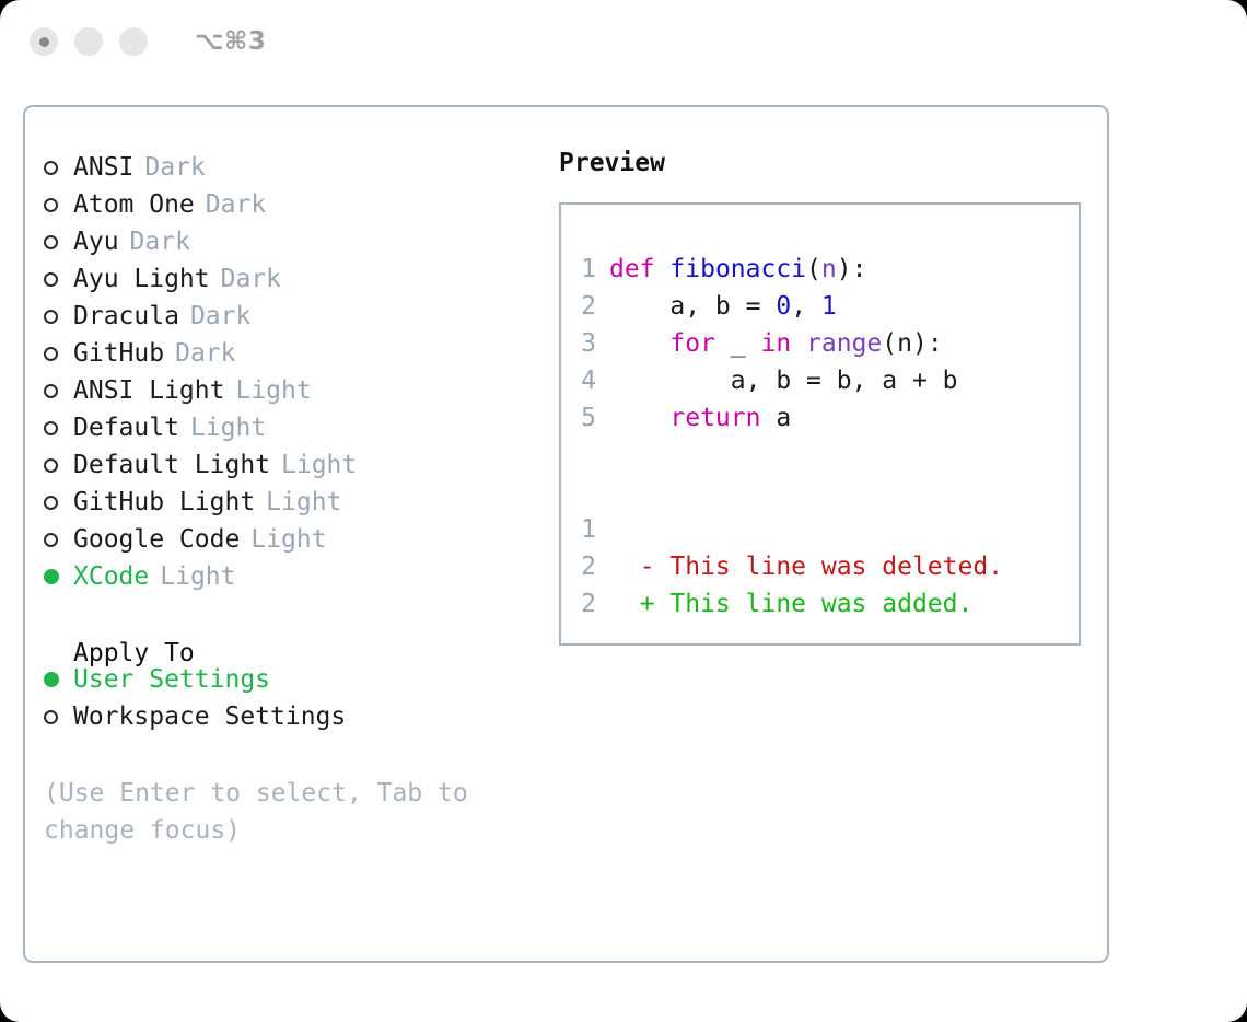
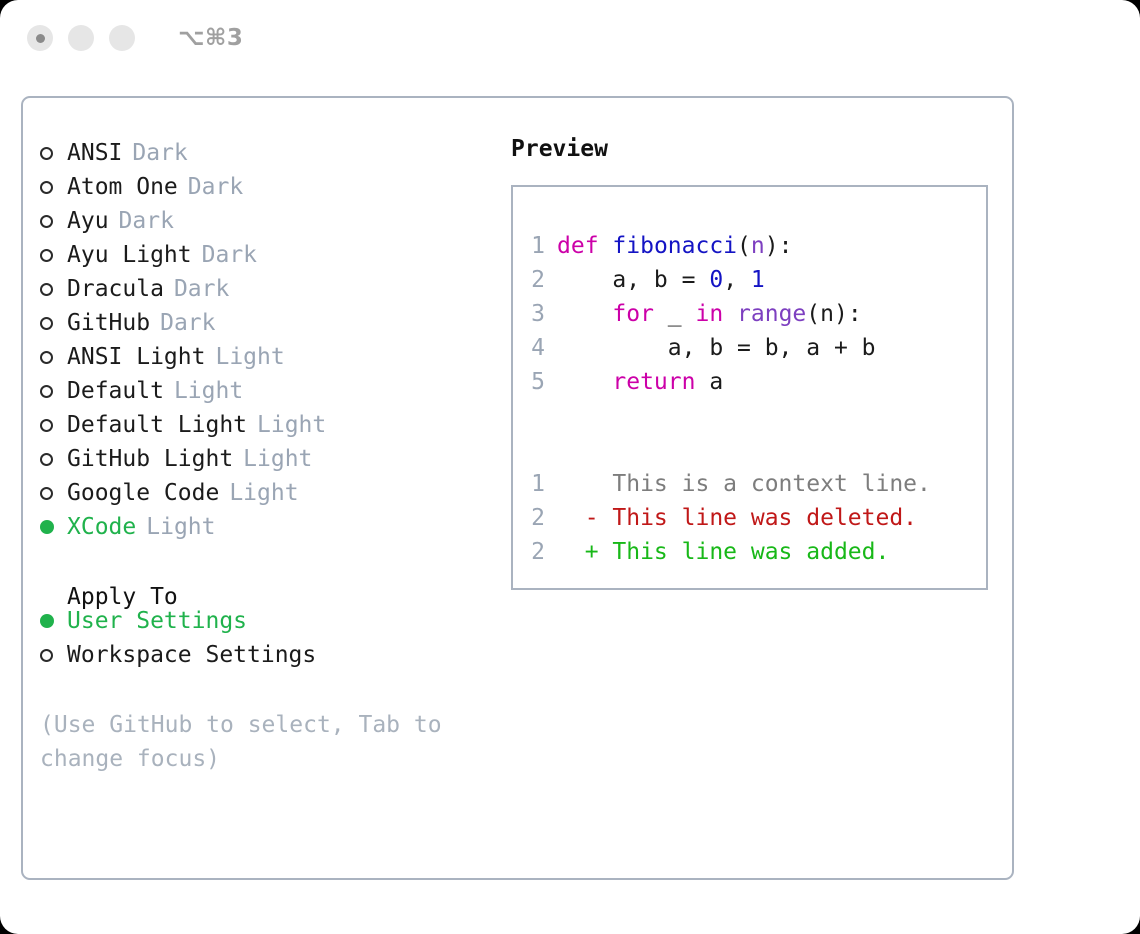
  ⌥⌘3
  ANSI
  Dark
  Atom One
  Dark
  Ayu
  Dark
  Ayu Light
  Dark
  Dracula
  Dark
  GitHub
  Dark
  ANSI Light
  Light
  Default
  Light
  Default Light
  Light
  GitHub Light
  Light
  Google Code
  Light
  XCode
  Light
  Apply To
  User Settings
  Workspace Settings
- (Use Enter to select, Tab to change focus)
+ (Use GitHub to select, Tab to change focus)
  Preview
  1
  def fibonacci(n):
  2
  a, b = 0, 1
  3
  for _ in range(n):
  4
  a, b = b, a + b
  5
  return a
  1
+ This is a context line.
  2
  -
  This line was deleted.
  2
  +
  This line was added.
